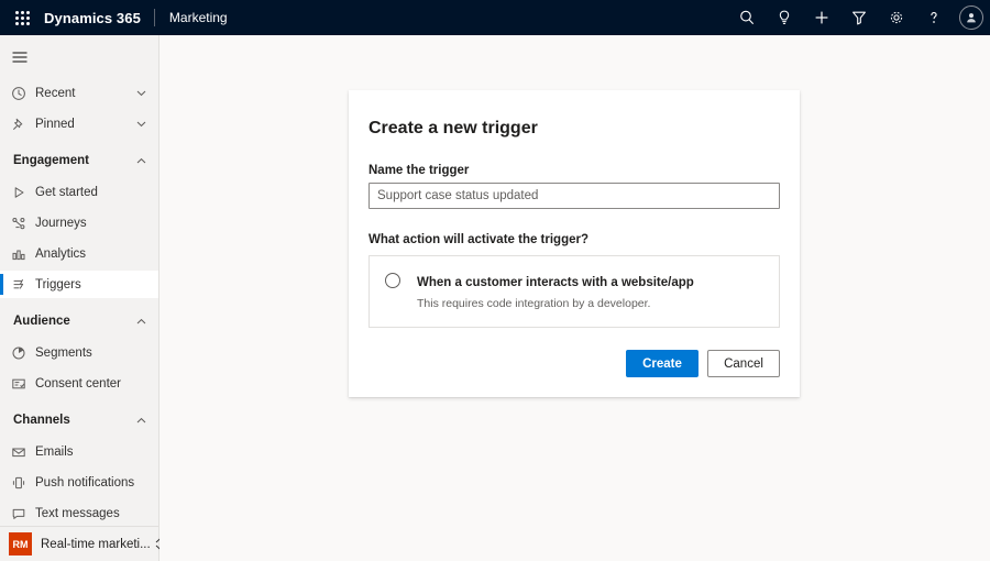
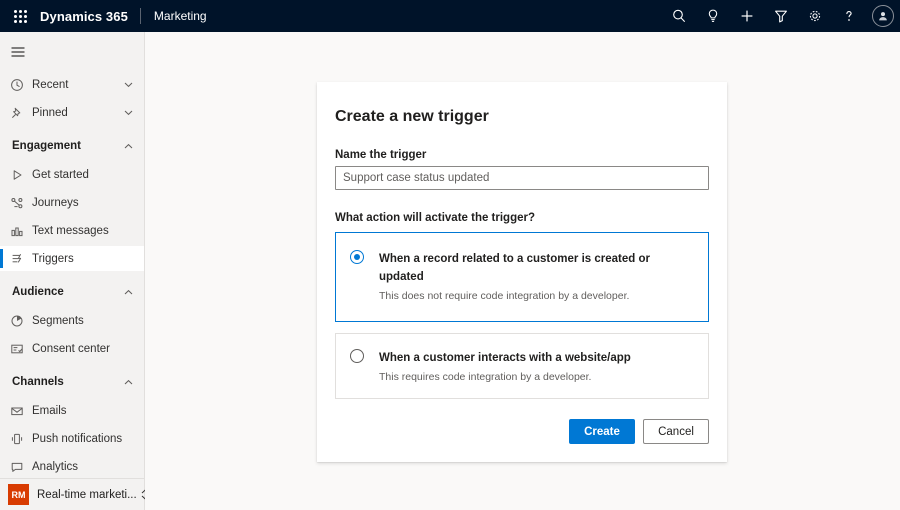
  Dynamics 365
  Marketing
  Recent
  Pinned
  Engagement
  Get started
  Journeys
- Analytics
+ Text messages
  Triggers
  Audience
  Segments
  Consent center
  Channels
  Emails
  Push notifications
- Text messages
+ Analytics
  RM
  Real-time marketi...
  Create a new trigger
  Name the trigger
  Support case status updated
  What action will activate the trigger?
+ When a record related to a customer is created or updated
+ This does not require code integration by a developer.
  When a customer interacts with a website/app
  This requires code integration by a developer.
  Create
  Cancel
